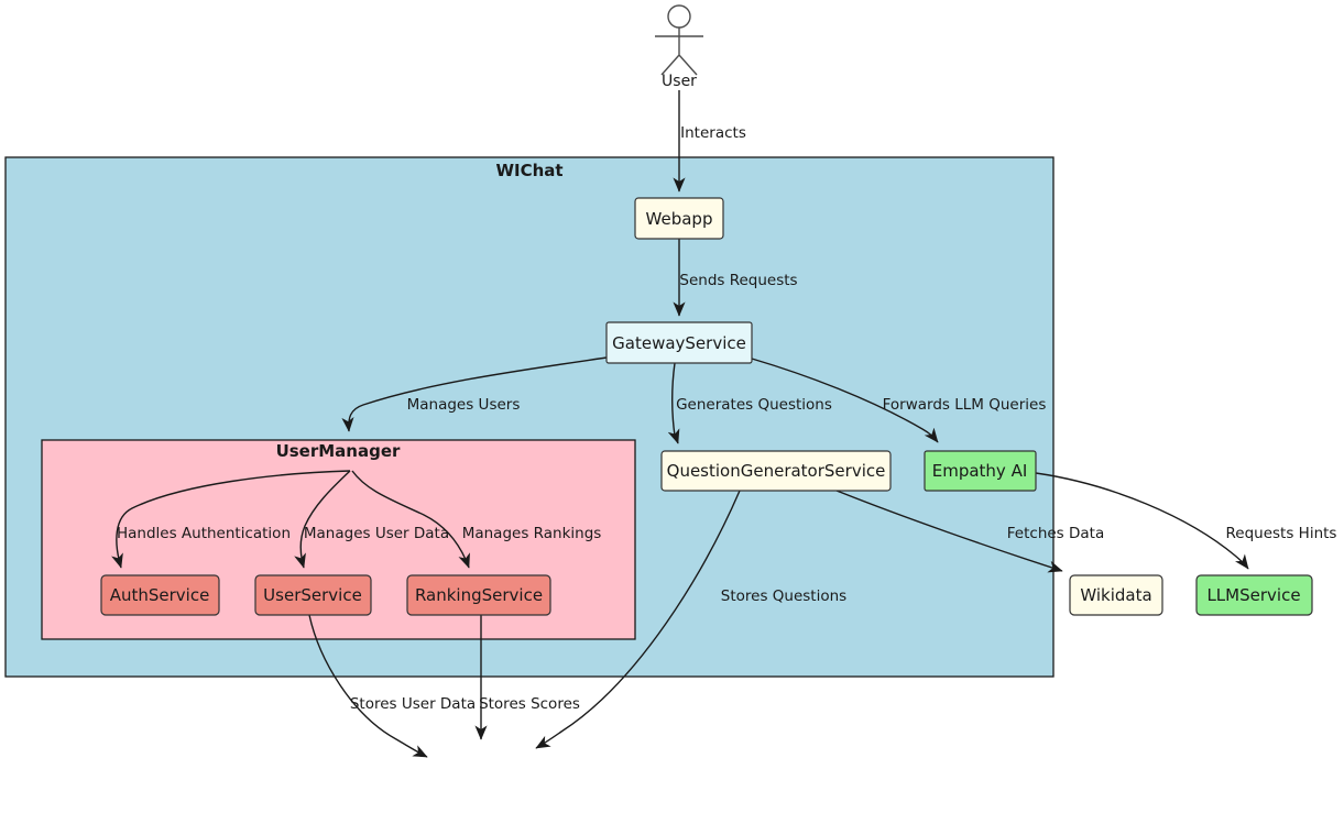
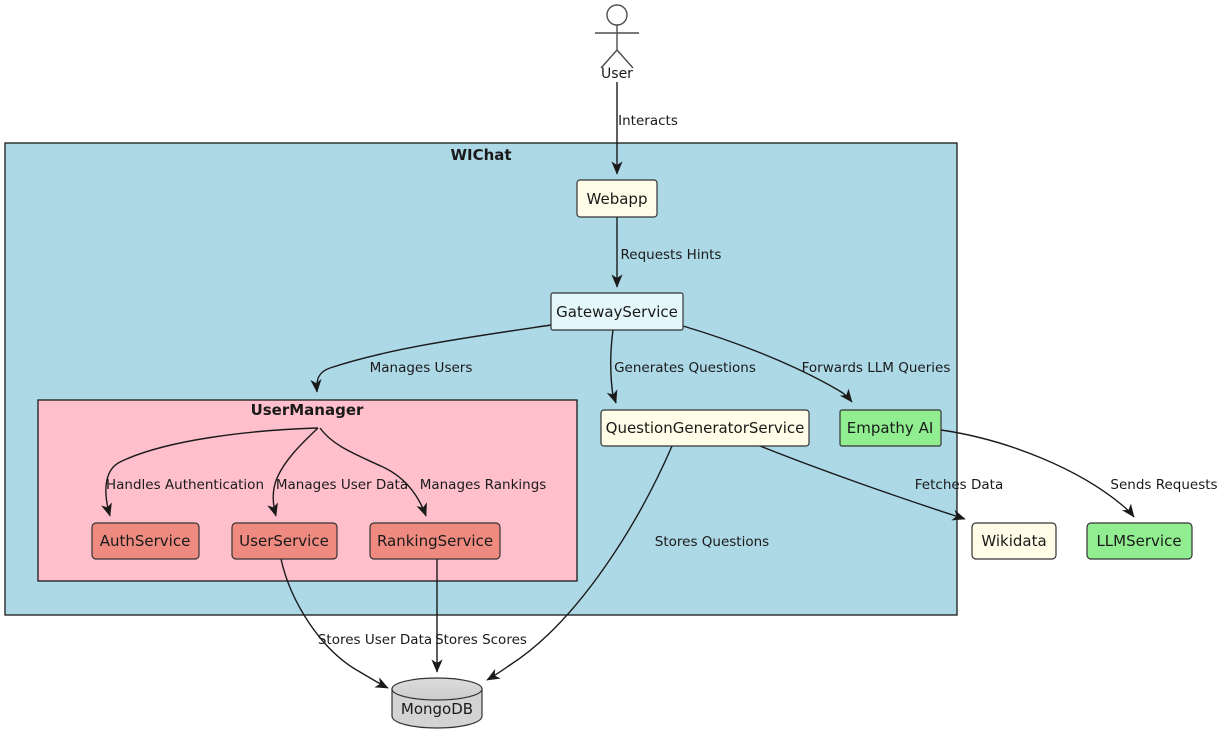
  WIChat
  UserManager
  Interacts
- Sends Requests
+ Requests Hints
  Manages Users
  Generates Questions
  Forwards LLM Queries
  Handles Authentication
  Manages User Data
  Manages Rankings
  Fetches Data
- Requests Hints
+ Sends Requests
  Stores User Data
  Stores Scores
  Stores Questions
  User
  Webapp
  GatewayService
  AuthService
  UserService
  RankingService
  QuestionGeneratorService
  Empathy AI
  Wikidata
  LLMService
+ MongoDB
